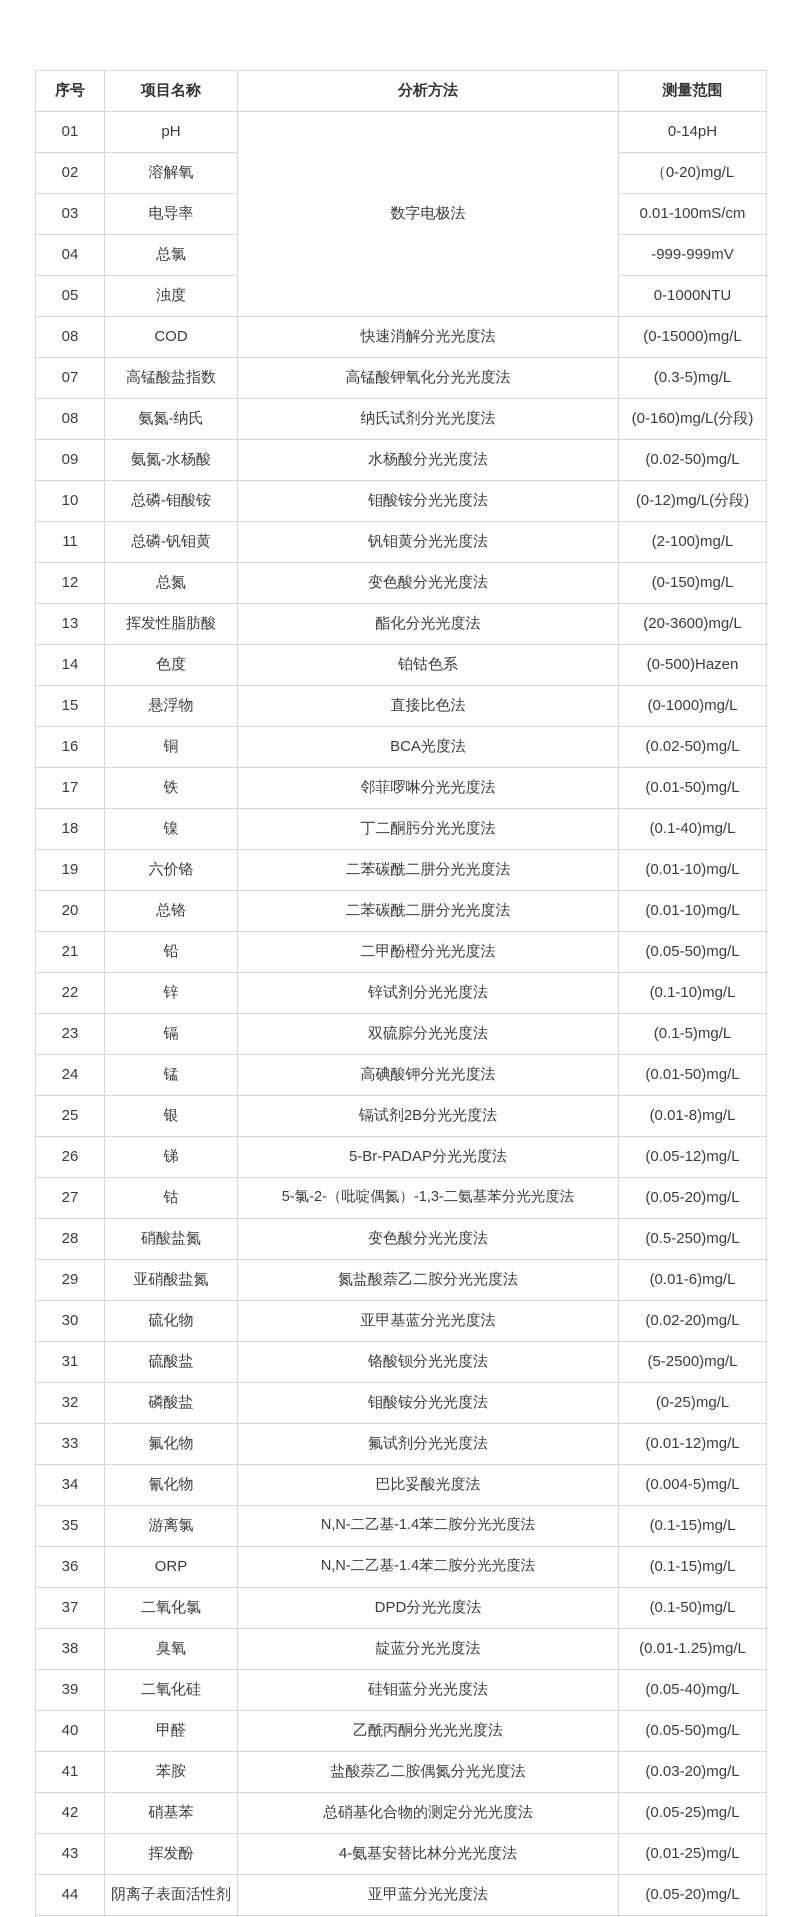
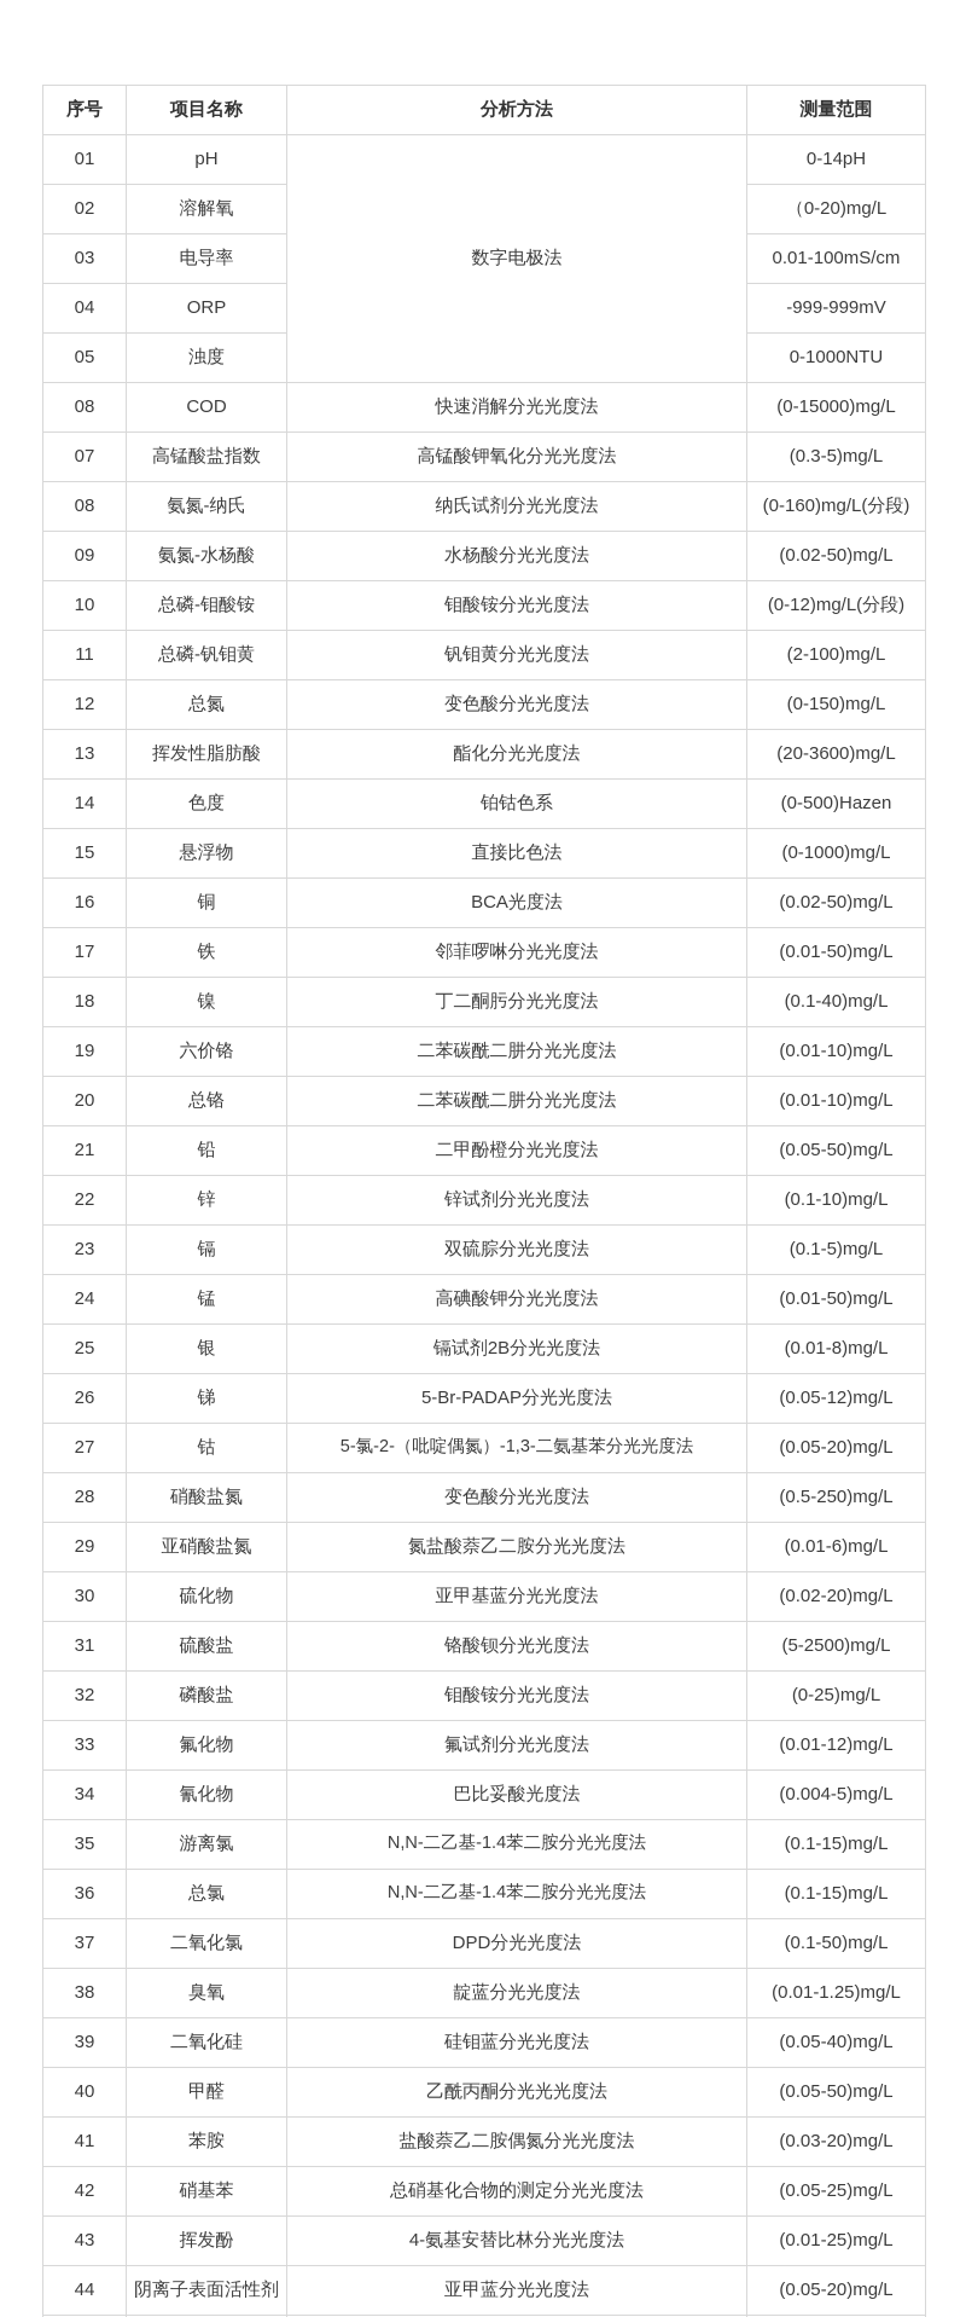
  序号	项目名称	分析方法	测量范围
  01	pH	数字电极法	0-14pH
  02	溶解氧	（0-20)mg/L
  03	电导率	0.01-100mS/cm
- 04	总氯	-999-999mV
+ 04	ORP	-999-999mV
  05	浊度	0-1000NTU
  08	COD	快速消解分光光度法	(0-15000)mg/L
  07	高锰酸盐指数	高锰酸钾氧化分光光度法	(0.3-5)mg/L
  08	氨氮-纳氏	纳氏试剂分光光度法	(0-160)mg/L(分段)
  09	氨氮-水杨酸	水杨酸分光光度法	(0.02-50)mg/L
  10	总磷-钼酸铵	钼酸铵分光光度法	(0-12)mg/L(分段)
  11	总磷-钒钼黄	钒钼黄分光光度法	(2-100)mg/L
  12	总氮	变色酸分光光度法	(0-150)mg/L
  13	挥发性脂肪酸	酯化分光光度法	(20-3600)mg/L
  14	色度	铂钴色系	(0-500)Hazen
  15	悬浮物	直接比色法	(0-1000)mg/L
  16	铜	BCA光度法	(0.02-50)mg/L
  17	铁	邻菲啰啉分光光度法	(0.01-50)mg/L
  18	镍	丁二酮肟分光光度法	(0.1-40)mg/L
  19	六价铬	二苯碳酰二肼分光光度法	(0.01-10)mg/L
  20	总铬	二苯碳酰二肼分光光度法	(0.01-10)mg/L
  21	铅	二甲酚橙分光光度法	(0.05-50)mg/L
  22	锌	锌试剂分光光度法	(0.1-10)mg/L
  23	镉	双硫腙分光光度法	(0.1-5)mg/L
  24	锰	高碘酸钾分光光度法	(0.01-50)mg/L
  25	银	镉试剂2B分光光度法	(0.01-8)mg/L
  26	锑	5-Br-PADAP分光光度法	(0.05-12)mg/L
  27	钴	5-氯-2-（吡啶偶氮）-1,3-二氨基苯分光光度法	(0.05-20)mg/L
  28	硝酸盐氮	变色酸分光光度法	(0.5-250)mg/L
  29	亚硝酸盐氮	氮盐酸萘乙二胺分光光度法	(0.01-6)mg/L
  30	硫化物	亚甲基蓝分光光度法	(0.02-20)mg/L
  31	硫酸盐	铬酸钡分光光度法	(5-2500)mg/L
  32	磷酸盐	钼酸铵分光光度法	(0-25)mg/L
  33	氟化物	氟试剂分光光度法	(0.01-12)mg/L
  34	氰化物	巴比妥酸光度法	(0.004-5)mg/L
  35	游离氯	N,N-二乙基-1.4苯二胺分光光度法	(0.1-15)mg/L
- 36	ORP	N,N-二乙基-1.4苯二胺分光光度法	(0.1-15)mg/L
+ 36	总氯	N,N-二乙基-1.4苯二胺分光光度法	(0.1-15)mg/L
  37	二氧化氯	DPD分光光度法	(0.1-50)mg/L
  38	臭氧	靛蓝分光光度法	(0.01-1.25)mg/L
  39	二氧化硅	硅钼蓝分光光度法	(0.05-40)mg/L
  40	甲醛	乙酰丙酮分光光光度法	(0.05-50)mg/L
  41	苯胺	盐酸萘乙二胺偶氮分光光度法	(0.03-20)mg/L
  42	硝基苯	总硝基化合物的测定分光光度法	(0.05-25)mg/L
  43	挥发酚	4-氨基安替比林分光光度法	(0.01-25)mg/L
  44	阴离子表面活性剂	亚甲蓝分光光度法	(0.05-20)mg/L
